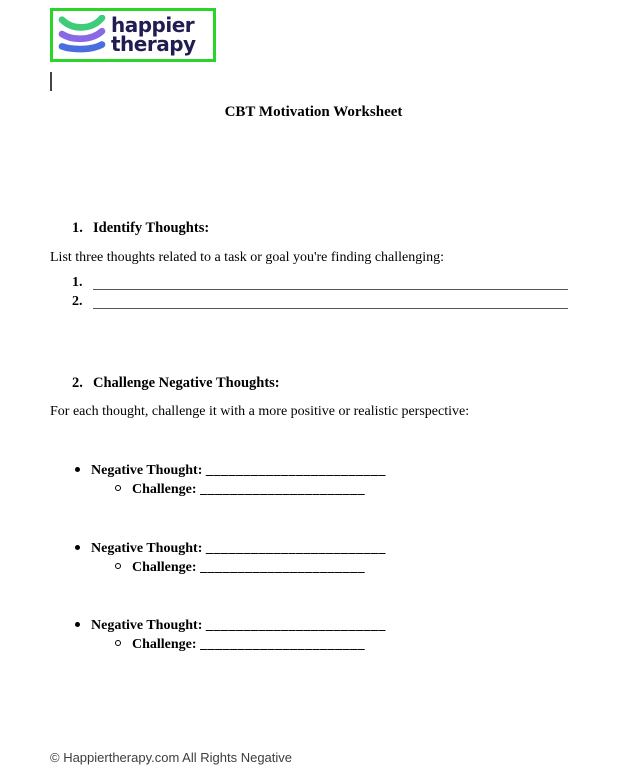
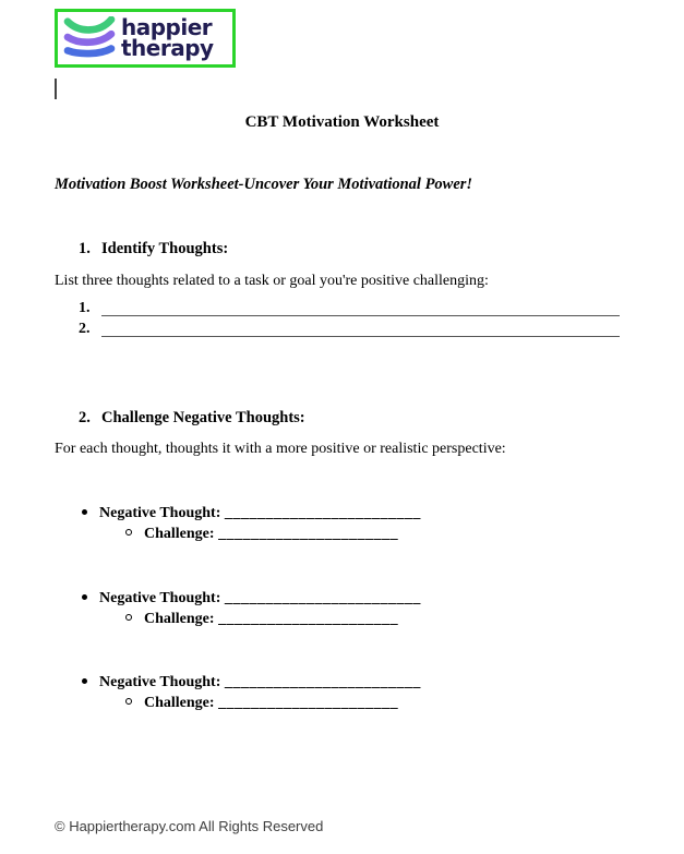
  happier
  therapy
  CBT Motivation Worksheet
+ Motivation Boost Worksheet-Uncover Your Motivational Power!
  1. Identify Thoughts:
- List three thoughts related to a task or goal you're finding challenging:
+ List three thoughts related to a task or goal you're positive challenging:
  1.
  2.
  2. Challenge Negative Thoughts:
- For each thought, challenge it with a more positive or realistic perspective:
+ For each thought, thoughts it with a more positive or realistic perspective:
  Negative Thought: ________________________
  Challenge: ______________________
  Negative Thought: ________________________
  Challenge: ______________________
  Negative Thought: ________________________
  Challenge: ______________________
- © Happiertherapy.com All Rights Negative
+ © Happiertherapy.com All Rights Reserved
